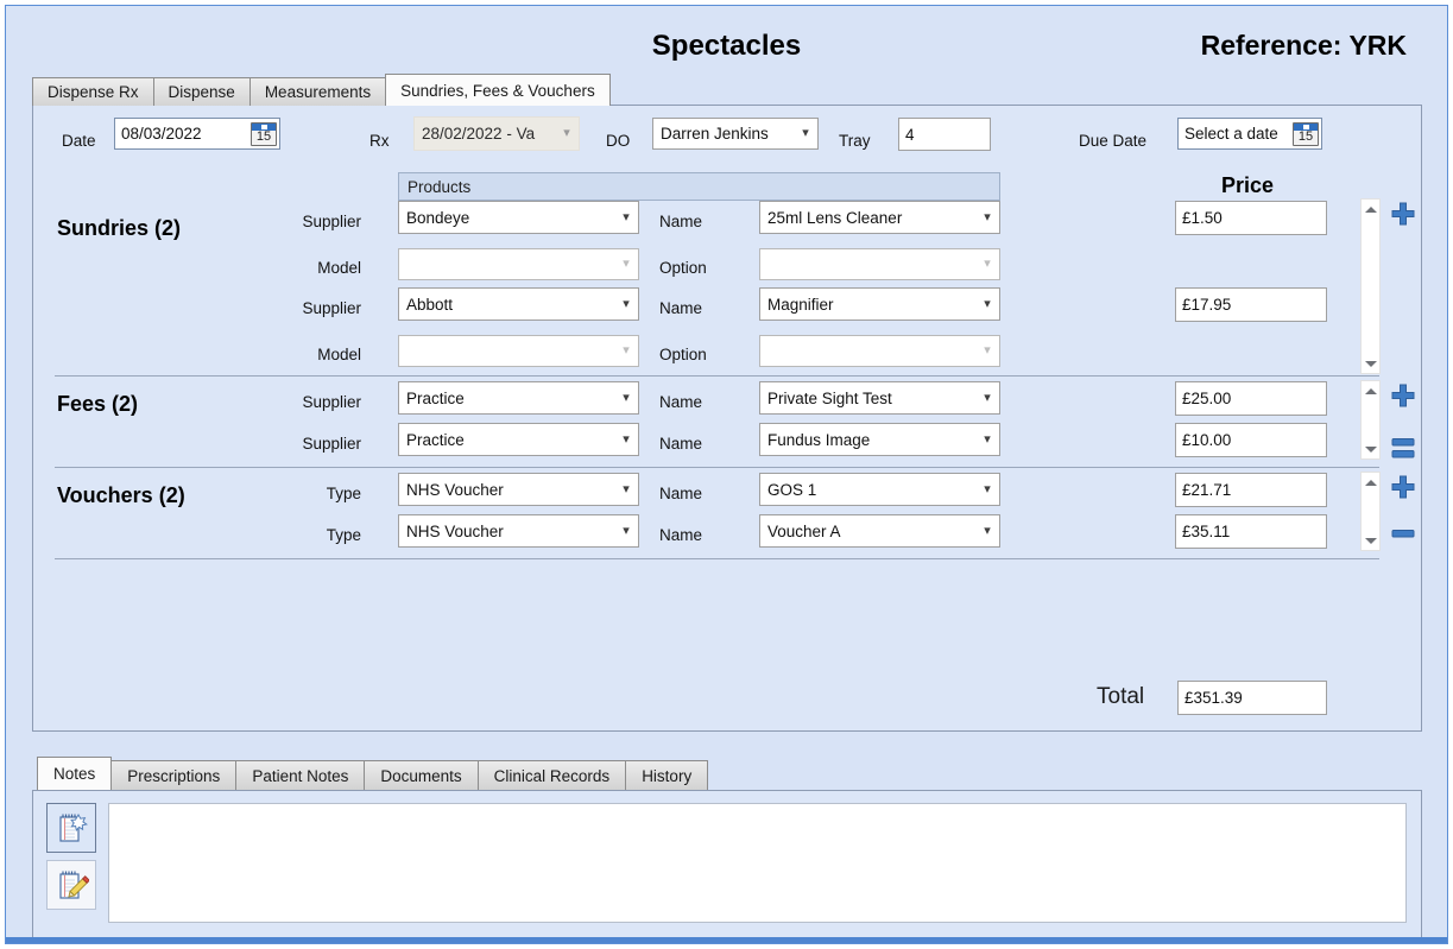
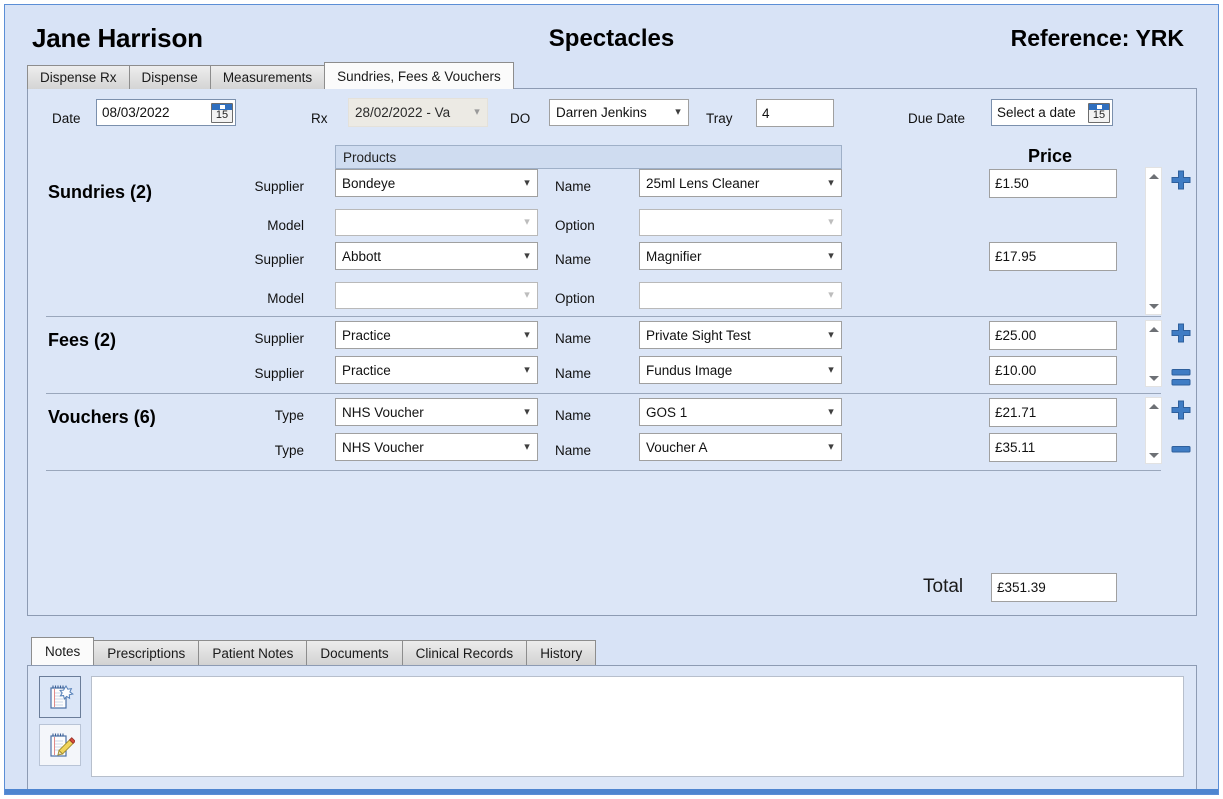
+ Jane Harrison
  Spectacles
  Reference: YRK
  Dispense Rx
  Dispense
  Measurements
  Sundries, Fees & Vouchers
  Date
  08/03/2022
  15
  Rx
  28/02/2022 - Va
  ▾
  DO
  Darren Jenkins
  ▾
  Tray
  4
  Due Date
  Select a date
  15
  Products
  Price
  Sundries (2)
  Supplier
  Bondeye
  ▾
  Name
  25ml Lens Cleaner
  ▾
  £1.50
  Model
  ▾
  Option
  ▾
  Supplier
  Abbott
  ▾
  Name
  Magnifier
  ▾
  £17.95
  Model
  ▾
  Option
  ▾
  Fees (2)
  Supplier
  Practice
  ▾
  Name
  Private Sight Test
  ▾
  £25.00
  Supplier
  Practice
  ▾
  Name
  Fundus Image
  ▾
  £10.00
- Vouchers (2)
+ Vouchers (6)
  Type
  NHS Voucher
  ▾
  Name
  GOS 1
  ▾
  £21.71
  Type
  NHS Voucher
  ▾
  Name
  Voucher A
  ▾
  £35.11
  Total
  £351.39
  Notes
  Prescriptions
  Patient Notes
  Documents
  Clinical Records
  History
